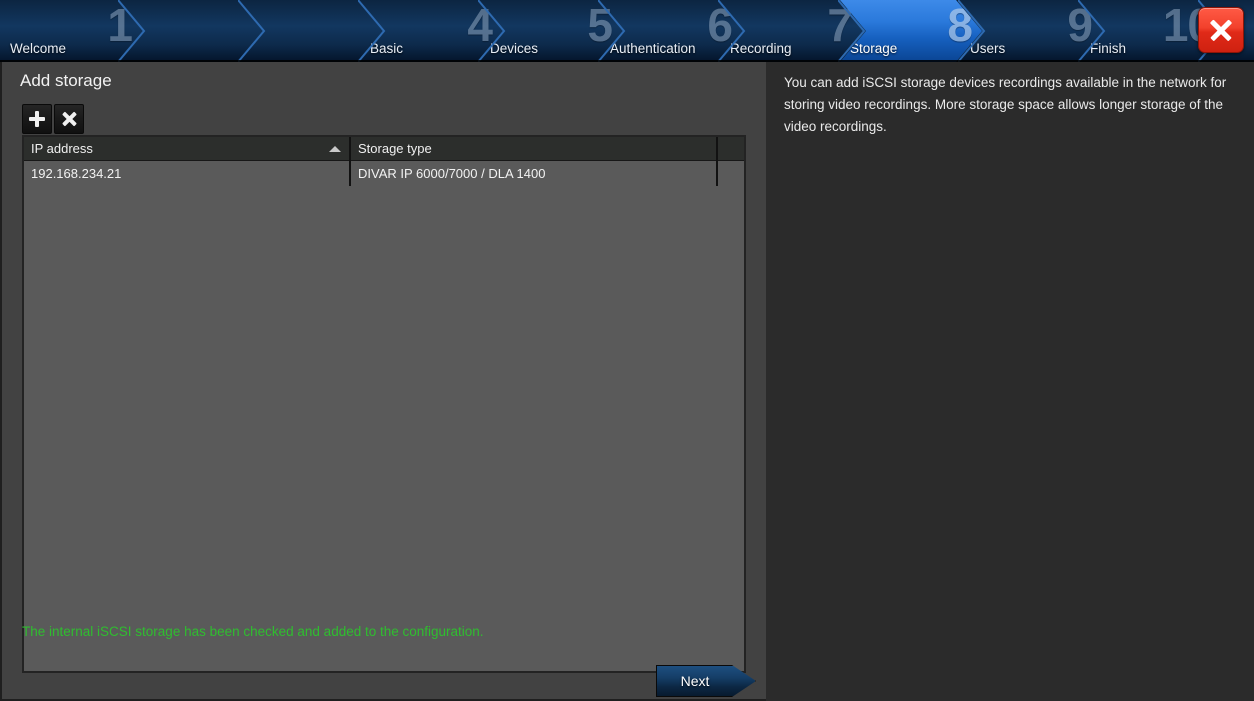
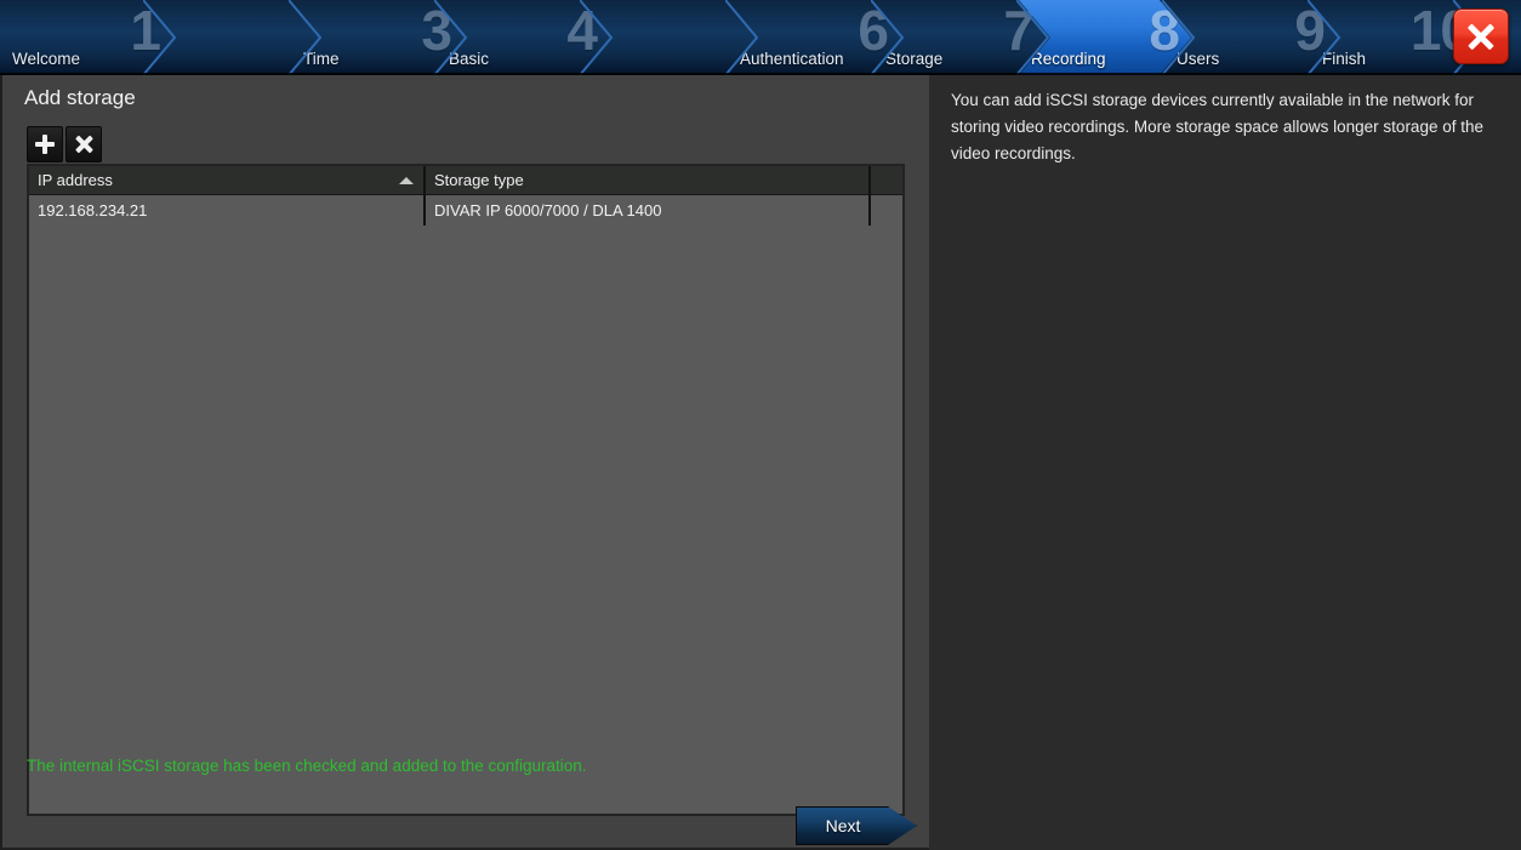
  1
  Welcome
+ 3
+ Time
  4
  Basic
- 5
- Devices
  6
  Authentication
  7
- Recording
+ Storage
  8
- Storage
+ Recording
  9
  Users
  Finish
  Add storage
  IP address
  Storage type
  192.168.234.21
  DIVAR IP 6000/7000 / DLA 1400
  The internal iSCSI storage has been checked and added to the configuration.
  Next
- You can add iSCSI storage devices recordings available in the network for storing video recordings. More storage space allows longer storage of the video recordings.
+ You can add iSCSI storage devices currently available in the network for storing video recordings. More storage space allows longer storage of the video recordings.
